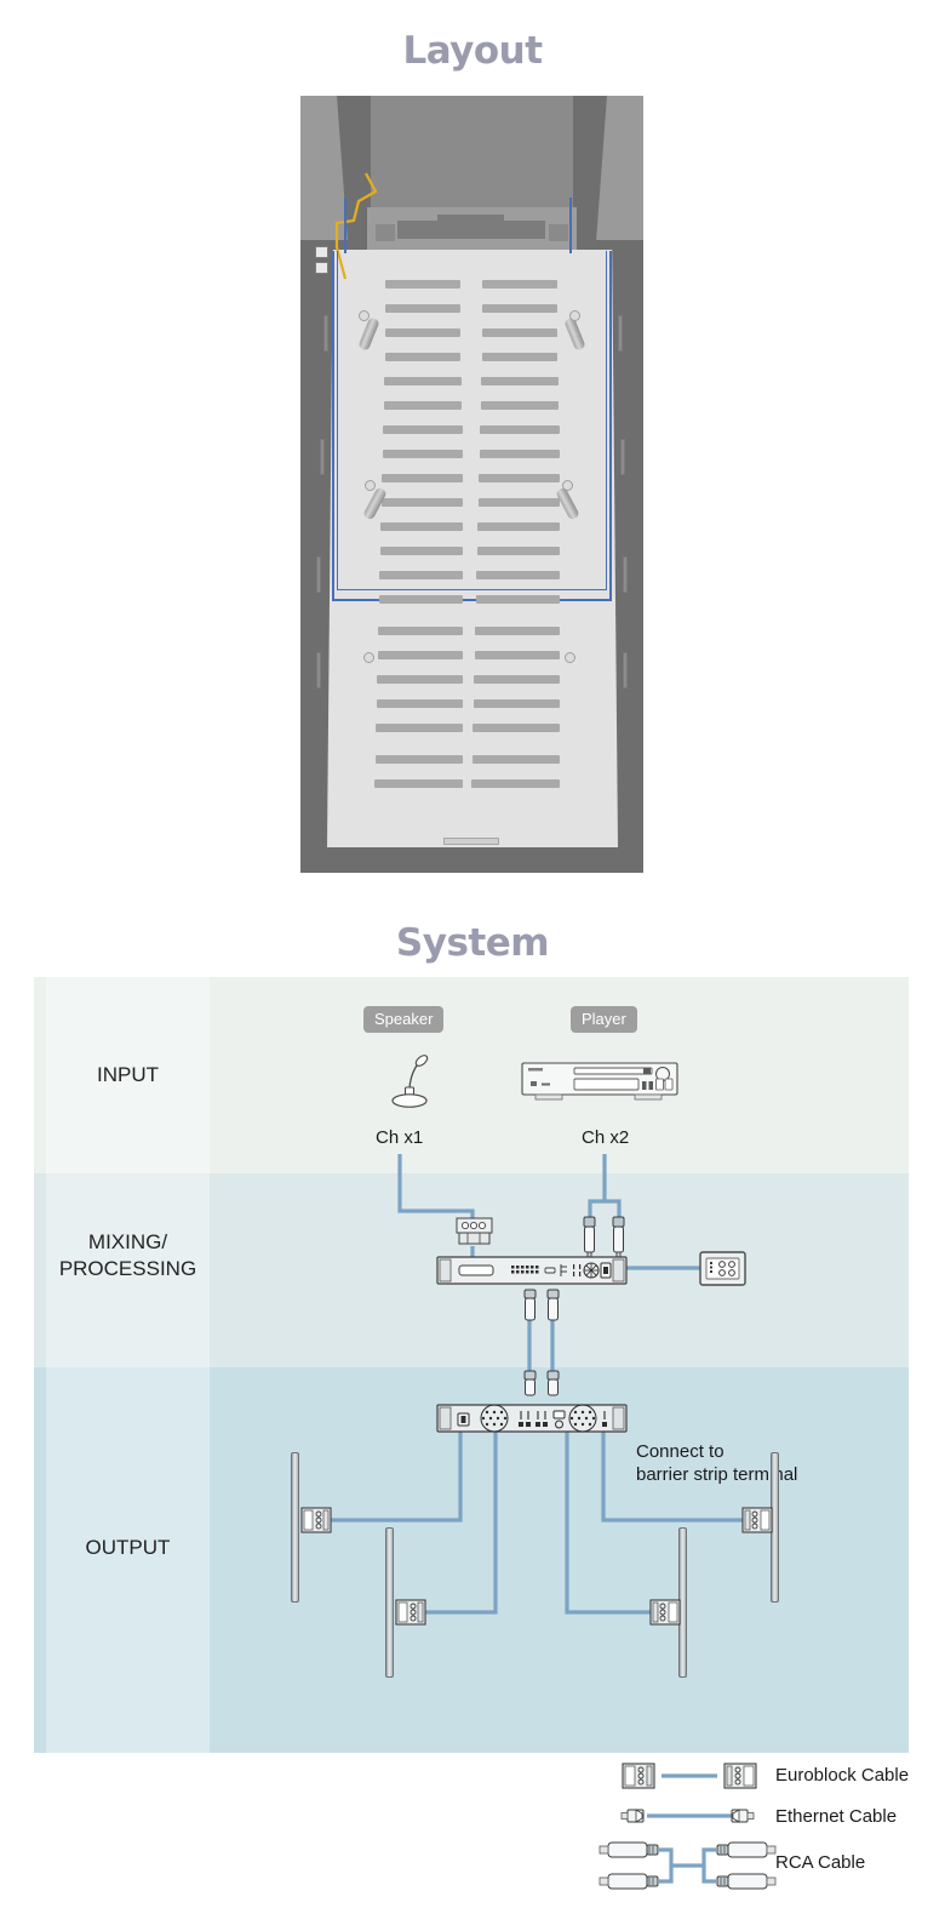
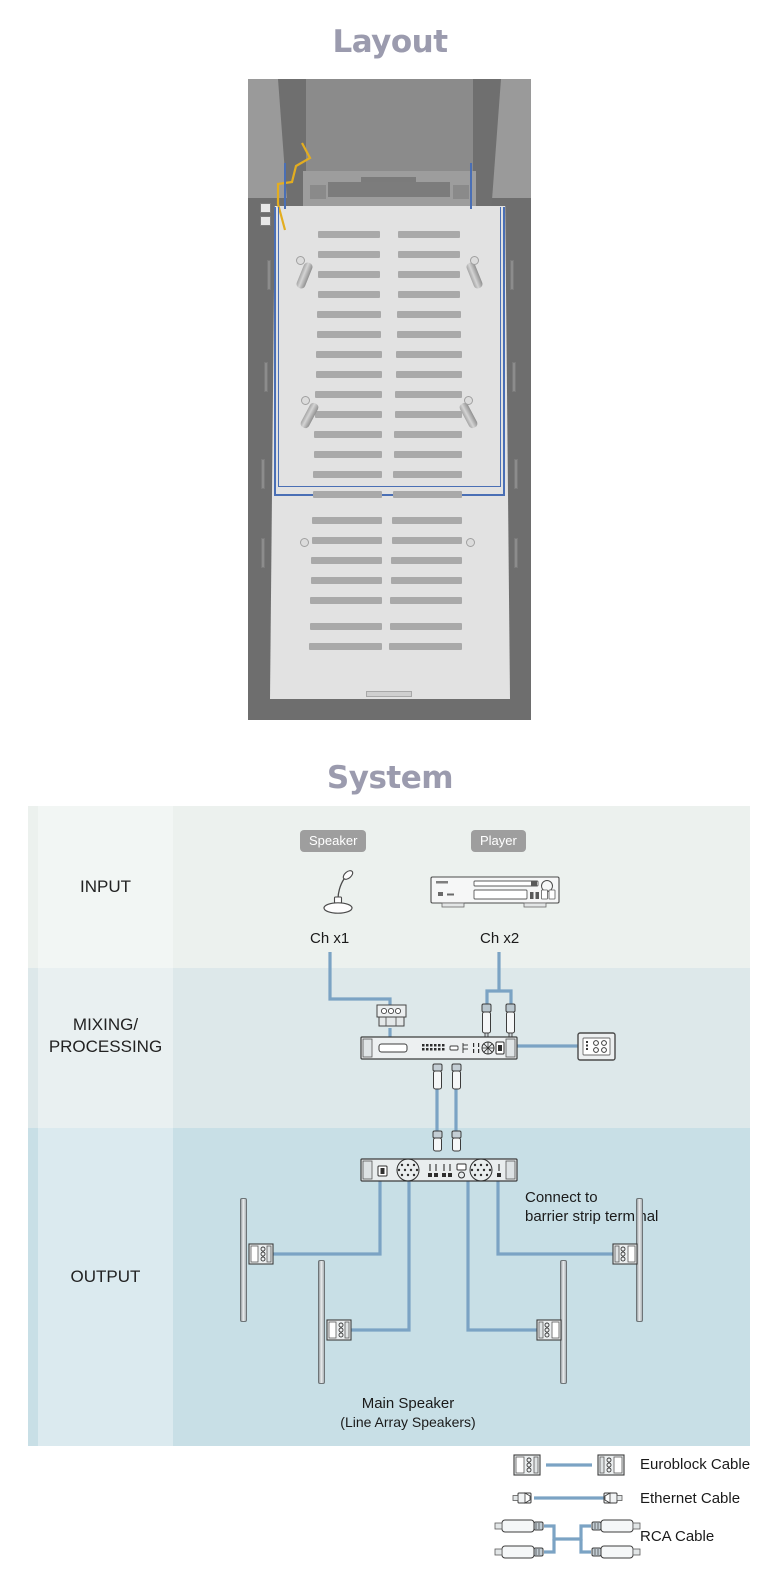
  Layout
  System
  INPUT
  MIXING/
  PROCESSING
  OUTPUT
  Speaker
  Ch x1
  Player
  Ch x2
  Connect to
  barrier strip termal
+ Main Speaker
+ (Line Array Speakers)
  Euroblock Cable
  Ethernet Cable
  RCA Cable
